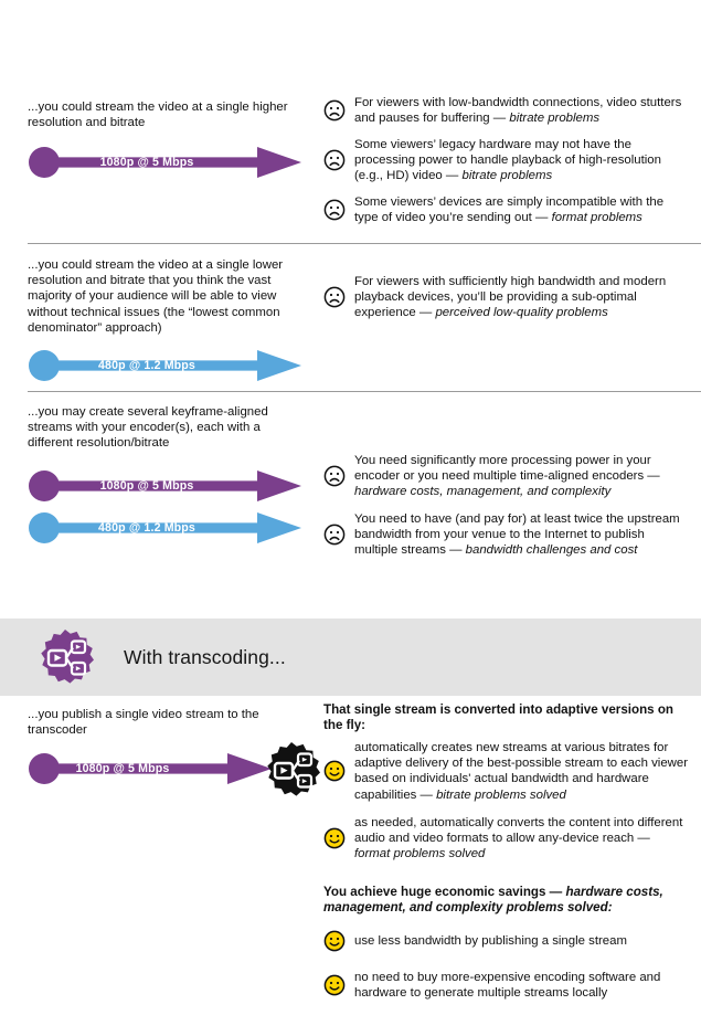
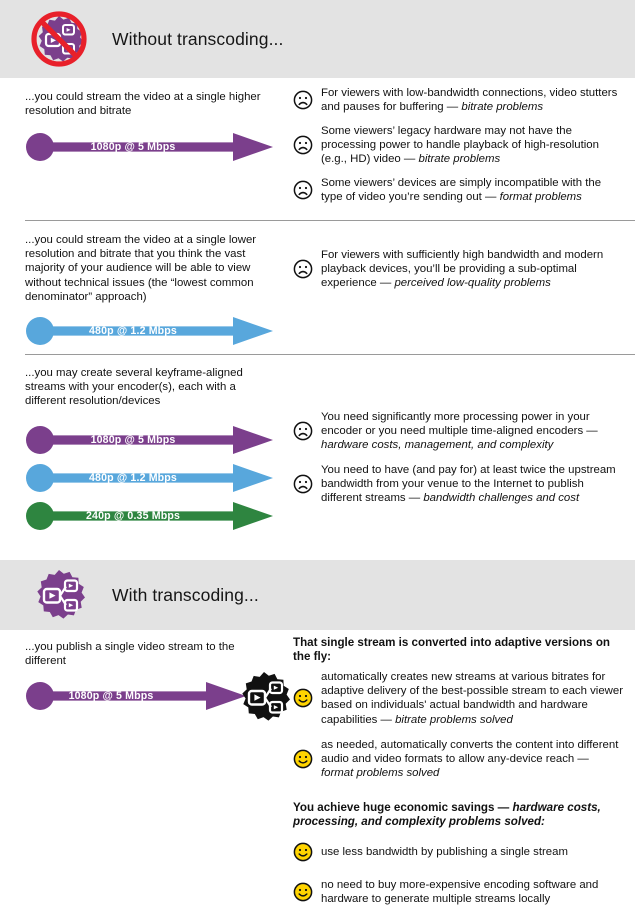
+ Without transcoding...
  ...you could stream the video at a single higher resolution and bitrate
  1080p @ 5 Mbps
  For viewers with low-bandwidth connections, video stutters and pauses for buffering — bitrate problems
  Some viewers’ legacy hardware may not have the processing power to handle playback of high-resolution (e.g., HD) video — bitrate problems
  Some viewers’ devices are simply incompatible with the type of video you’re sending out — format problems
  ...you could stream the video at a single lower resolution and bitrate that you think the vast majority of your audience will be able to view without technical issues (the “lowest common denominator” approach)
  480p @ 1.2 Mbps
  For viewers with sufficiently high bandwidth and modern playback devices, you’ll be providing a sub-optimal experience — perceived low-quality problems
- ...you may create several keyframe-aligned streams with your encoder(s), each with a different resolution/bitrate
+ ...you may create several keyframe-aligned streams with your encoder(s), each with a different resolution/devices
  1080p @ 5 Mbps
  480p @ 1.2 Mbps
+ 240p @ 0.35 Mbps
  You need significantly more processing power in your encoder or you need multiple time-aligned encoders — hardware costs, management, and complexity
- You need to have (and pay for) at least twice the upstream bandwidth from your venue to the Internet to publish multiple streams — bandwidth challenges and cost
+ You need to have (and pay for) at least twice the upstream bandwidth from your venue to the Internet to publish different streams — bandwidth challenges and cost
  With transcoding...
- ...you publish a single video stream to the transcoder
+ ...you publish a single video stream to the different
  1080p @ 5 Mbps
  That single stream is converted into adaptive versions on the fly:
  automatically creates new streams at various bitrates for adaptive delivery of the best-possible stream to each viewer based on individuals' actual bandwidth and hardware capabilities — bitrate problems solved
  as needed, automatically converts the content into different audio and video formats to allow any-device reach — format problems solved
- You achieve huge economic savings — hardware costs, management, and complexity problems solved:
+ You achieve huge economic savings — hardware costs, processing, and complexity problems solved:
  use less bandwidth by publishing a single stream
  no need to buy more-expensive encoding software and hardware to generate multiple streams locally
